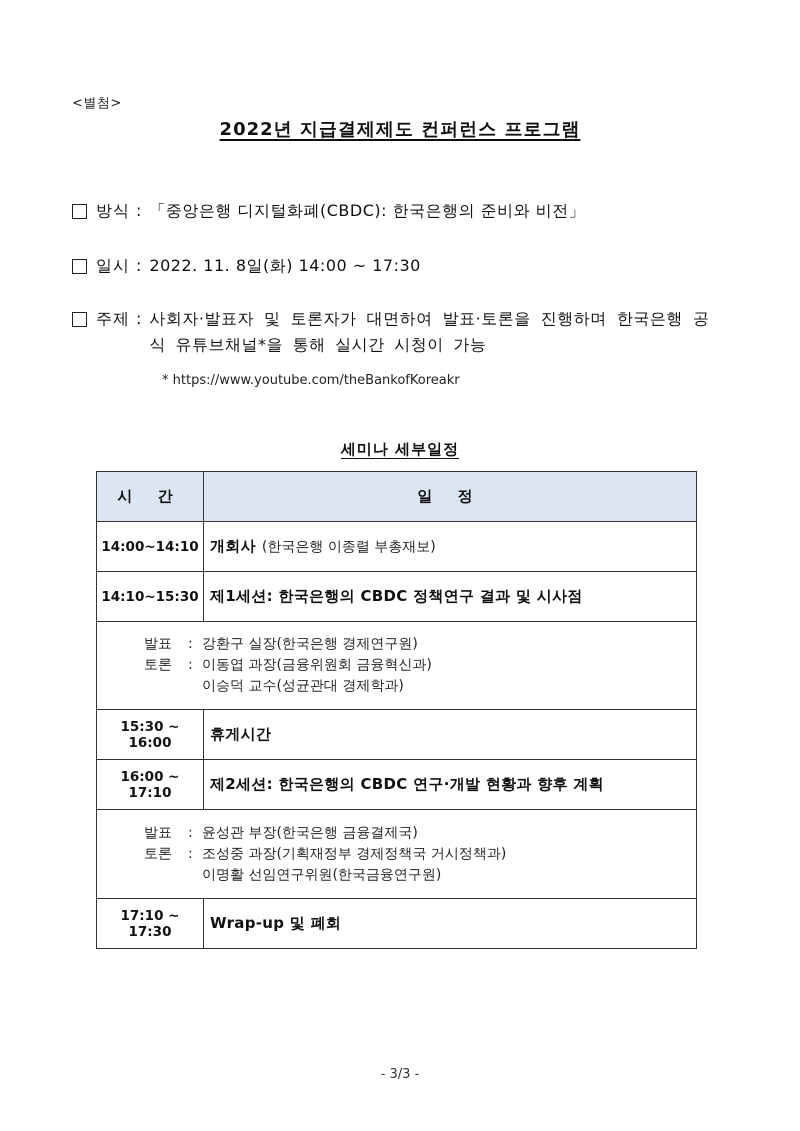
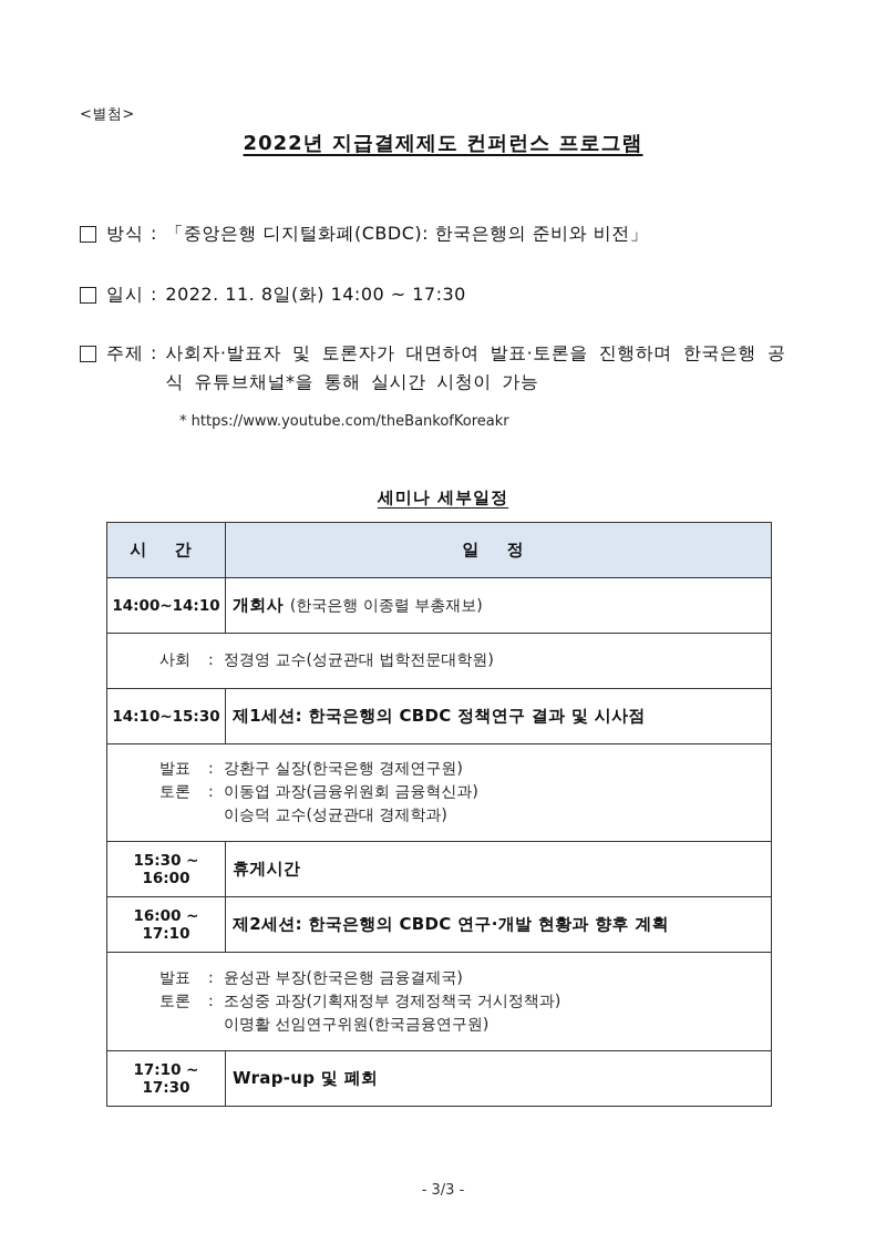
  <별첨>
  2022년 지급결제제도 컨퍼런스 프로그램
  방식
  :
  「중앙은행 디지털화폐(CBDC): 한국은행의 준비와 비전」
  일시
  :
  2022. 11. 8일(화) 14:00 ~ 17:30
  주제
  :
  사회자·발표자 및 토론자가 대면하여 발표·토론을 진행하며 한국은행 공식 유튜브채널*을 통해 실시간 시청이 가능
  * https://www.youtube.com/theBankofKoreakr
  세미나 세부일정
  시 간	일 정
  14:00~14:10	개회사 (한국은행 이종렬 부총재보)
+ 사회 : 정경영 교수(성균관대 법학전문대학원)
  14:10~15:30	제1세션: 한국은행의 CBDC 정책연구 결과 및 시사점
  발표 : 강환구 실장(한국은행 경제연구원) 토론 : 이동엽 과장(금융위원회 금융혁신과) 이승덕 교수(성균관대 경제학과)
  15:30 ~ 16:00	휴게시간
  16:00 ~ 17:10	제2세션: 한국은행의 CBDC 연구·개발 현황과 향후 계획
  발표 : 윤성관 부장(한국은행 금융결제국) 토론 : 조성중 과장(기획재정부 경제정책국 거시정책과) 이명활 선임연구위원(한국금융연구원)
  17:10 ~ 17:30	Wrap-up 및 폐회
  - 3/3 -
